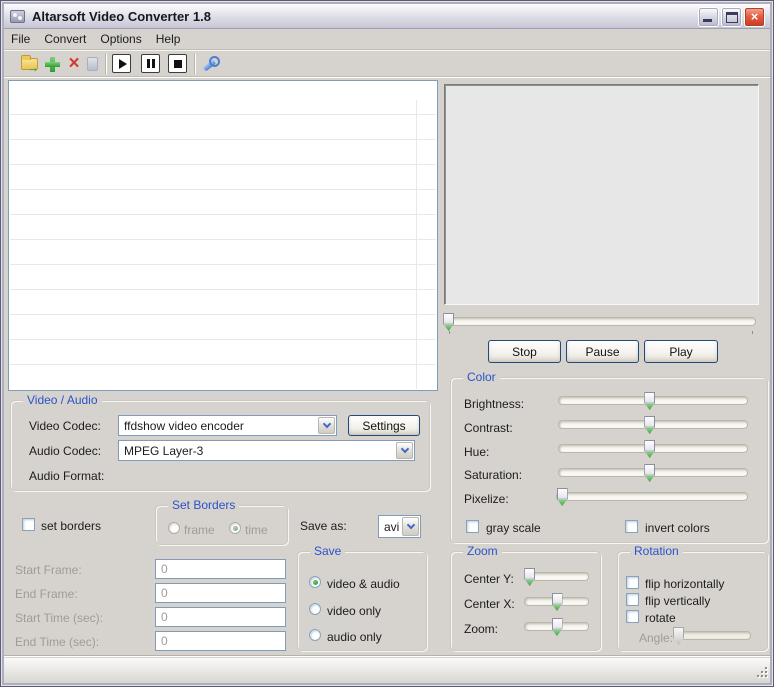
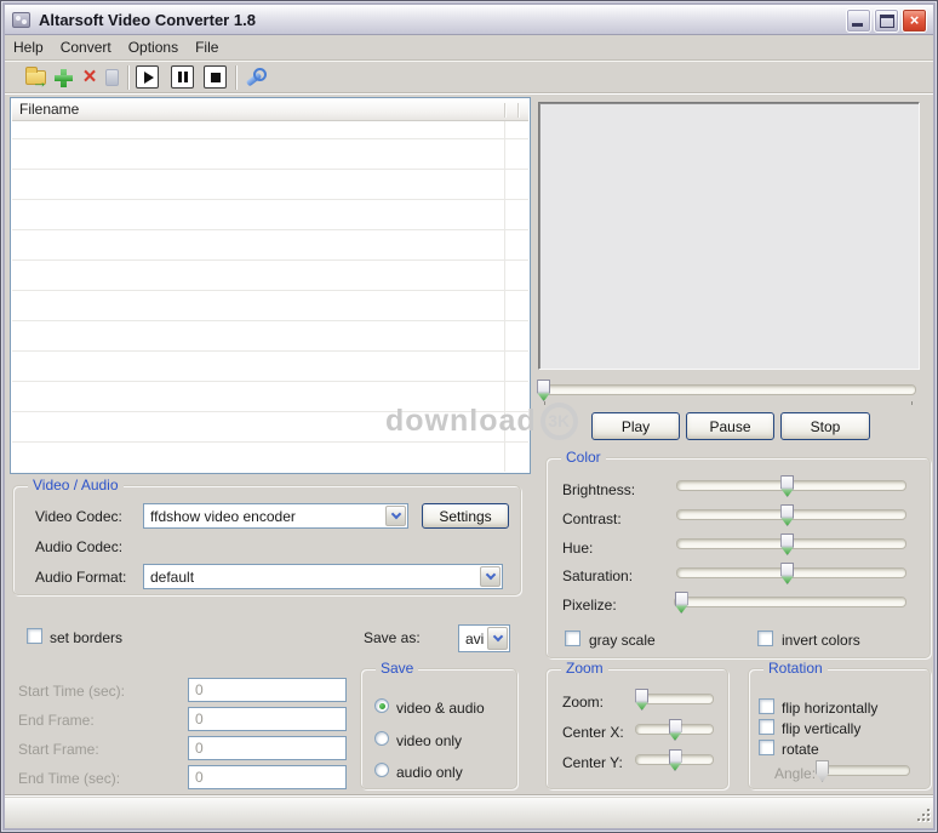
  Altarsoft Video Converter 1.8
  ×
- File
+ Help
  Convert
  Options
- Help
+ File
  →
  ×
+ Filename
+ download
- Stop
+ Play
  Pause
- Play
+ Stop
  Color
  Brightness:
  Contrast:
  Hue:
  Saturation:
  Pixelize:
  gray scale
  invert colors
  Video / Audio
  Video Codec:
  ffdshow video encoder
  Settings
  Audio Codec:
- MPEG Layer-3
  Audio Format:
+ default
  set borders
- Set Borders
- frame
- time
  Save as:
  avi
- Start Frame:
+ Start Time (sec):
  0
  End Frame:
  0
- Start Time (sec):
+ Start Frame:
  0
  End Time (sec):
  0
  Save
  video & audio
  video only
  audio only
  Zoom
- Center Y:
+ Zoom:
  Center X:
- Zoom:
+ Center Y:
  Rotation
  flip horizontally
  flip vertically
  rotate
  Angle:
